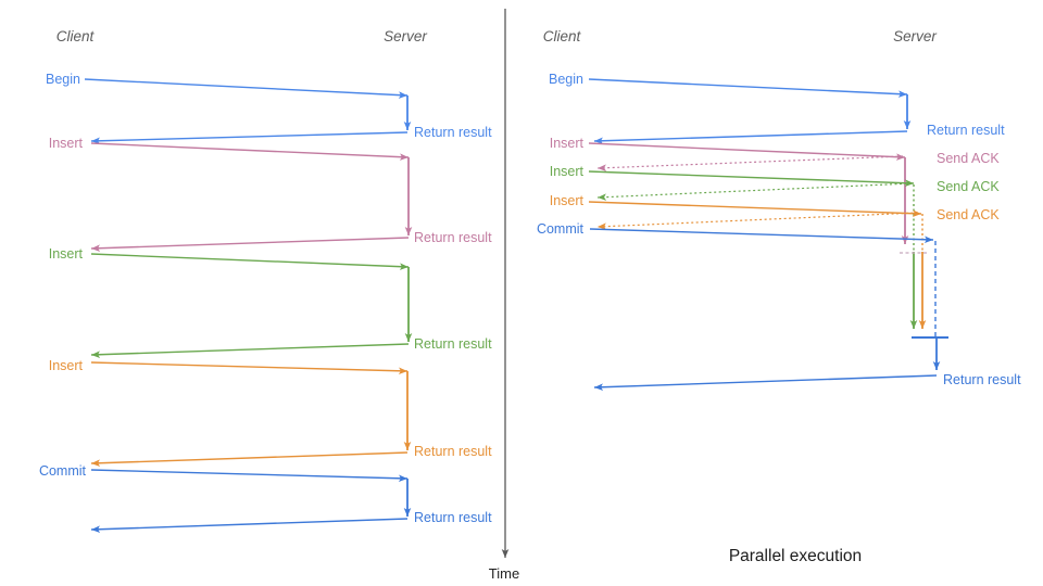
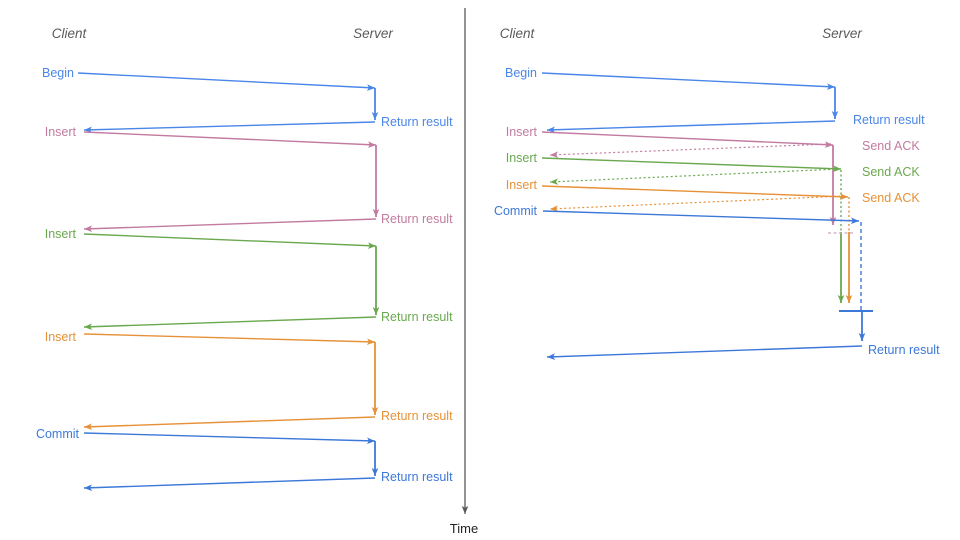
  Time
  Client
  Server
  Begin
  Return result
  Insert
  Return result
  Insert
  Return result
  Insert
  Return result
  Commit
  Return result
  Client
  Server
  Begin
  Return result
  Insert
  Send ACK
  Insert
  Send ACK
  Insert
  Send ACK
  Commit
  Return result
- Parallel execution
